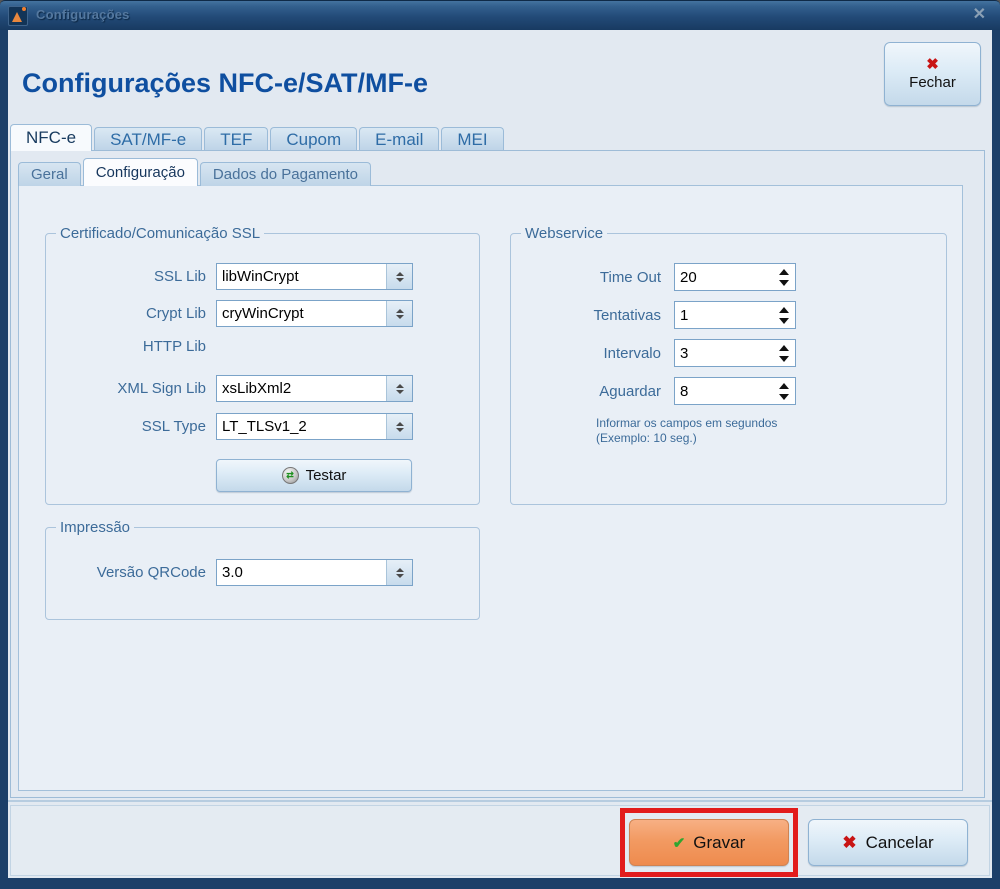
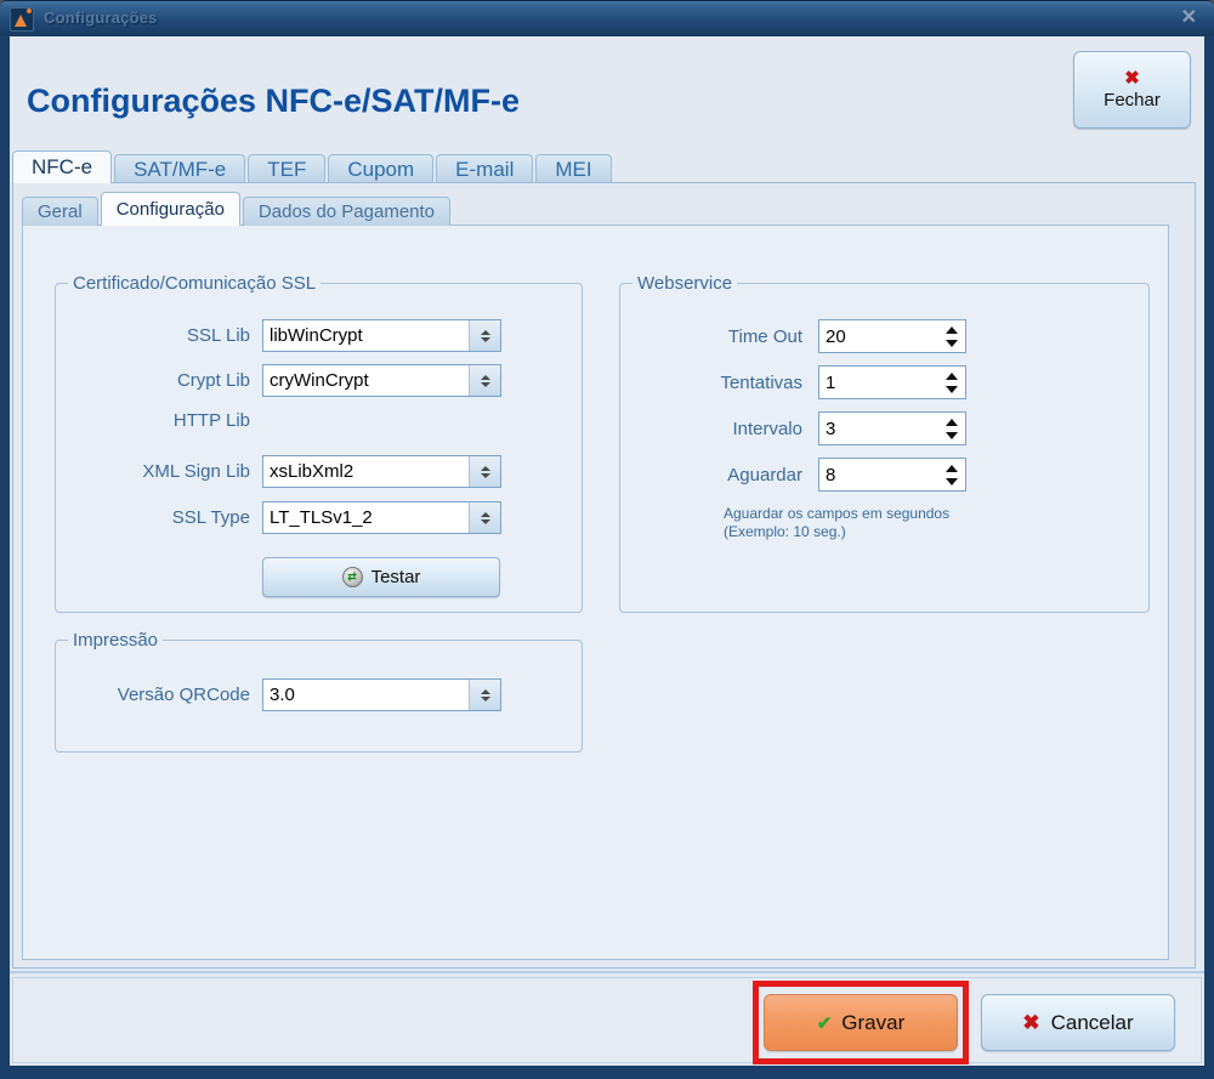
  Configurações
  ✕
  Configurações NFC-e/SAT/MF-e
  ✖
  Fechar
  NFC-e
  SAT/MF-e
  TEF
  Cupom
  E-mail
  MEI
  Geral
  Configuração
  Dados do Pagamento
  Certificado/Comunicação SSL
  SSL Lib
  libWinCrypt
  Crypt Lib
  cryWinCrypt
  HTTP Lib
  XML Sign Lib
  xsLibXml2
  SSL Type
  LT_TLSv1_2
  ⇄
  Testar
  Webservice
  Time Out
  20
  Tentativas
  1
  Intervalo
  3
  Aguardar
  8
- Informar os campos em segundos
+ Aguardar os campos em segundos
  (Exemplo: 10 seg.)
  Impressão
  Versão QRCode
  3.0
  ✔
  Gravar
  ✖
  Cancelar
